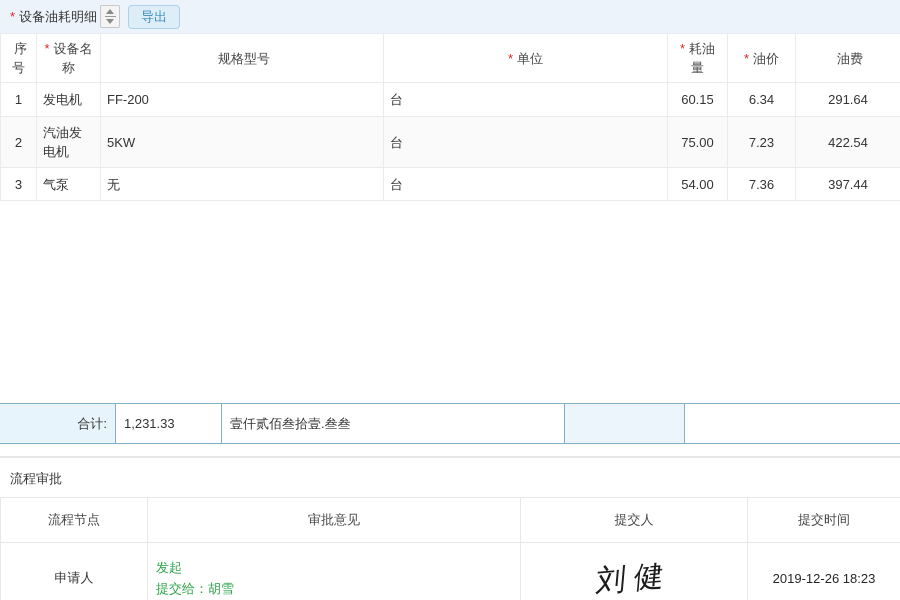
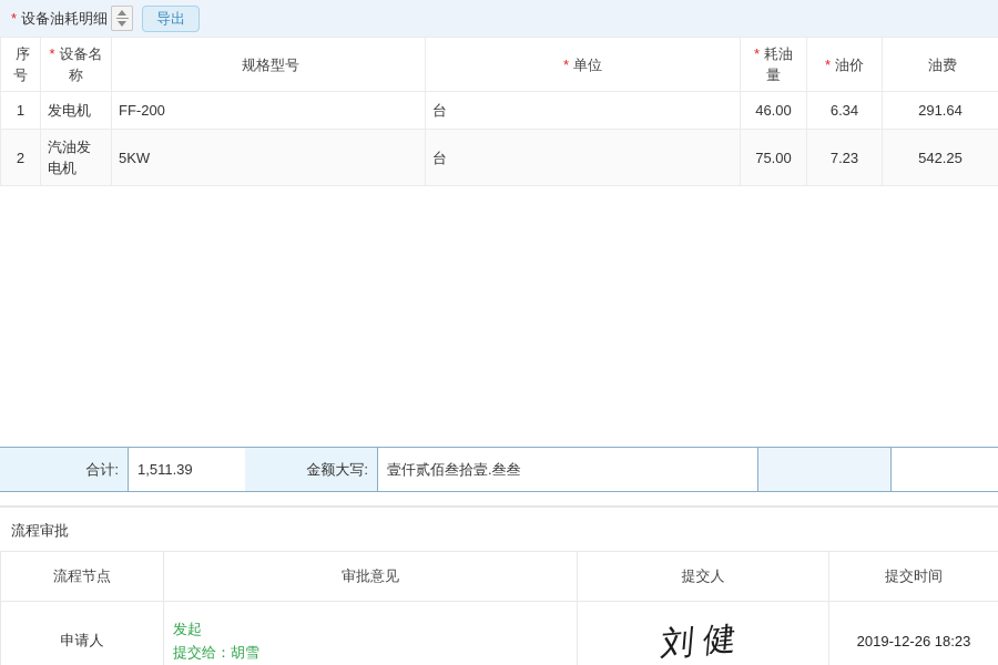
  *
  设备油耗明细
  导出
  序号	* 设备名称	规格型号	* 单位	* 耗油量	* 油价	油费
- 1	发电机	FF-200	台	60.15	6.34	291.64
+ 1	发电机	FF-200	台	46.00	6.34	291.64
- 2	汽油发电机	5KW	台	75.00	7.23	422.54
+ 2	汽油发电机	5KW	台	75.00	7.23	542.25
- 3	气泵	无	台	54.00	7.36	397.44
  合计:
- 1,231.33
+ 1,511.39
+ 金额大写:
  壹仟贰佰叁拾壹.叁叁
  流程审批
  流程节点	审批意见	提交人	提交时间
